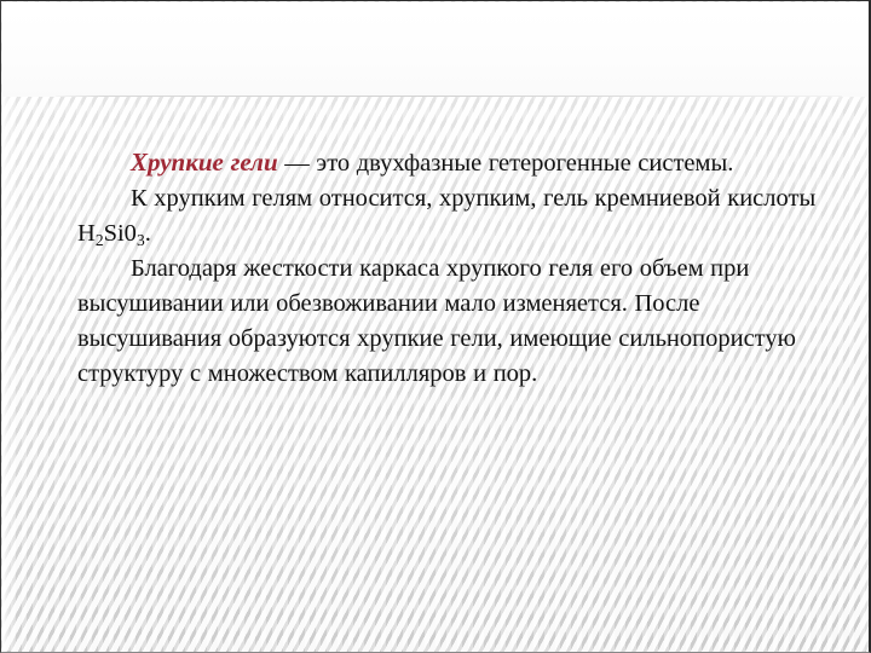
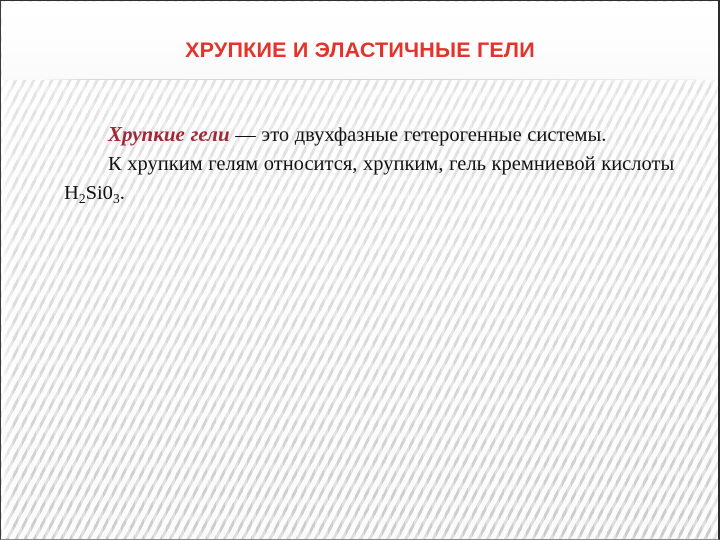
+ ХРУПКИЕ И ЭЛАСТИЧНЫЕ ГЕЛИ
  Хрупкие гели — это двухфазные гетерогенные системы.
  К хрупким гелям относится, хрупким, гель кремниевой кислоты H2Si03.
- Благодаря жесткости каркаса хрупкого геля его объем при высушивании или обезвоживании мало изменяется. После высушивания образуются хрупкие гели, имеющие сильнопористую структуру с множеством капилляров и пор.
